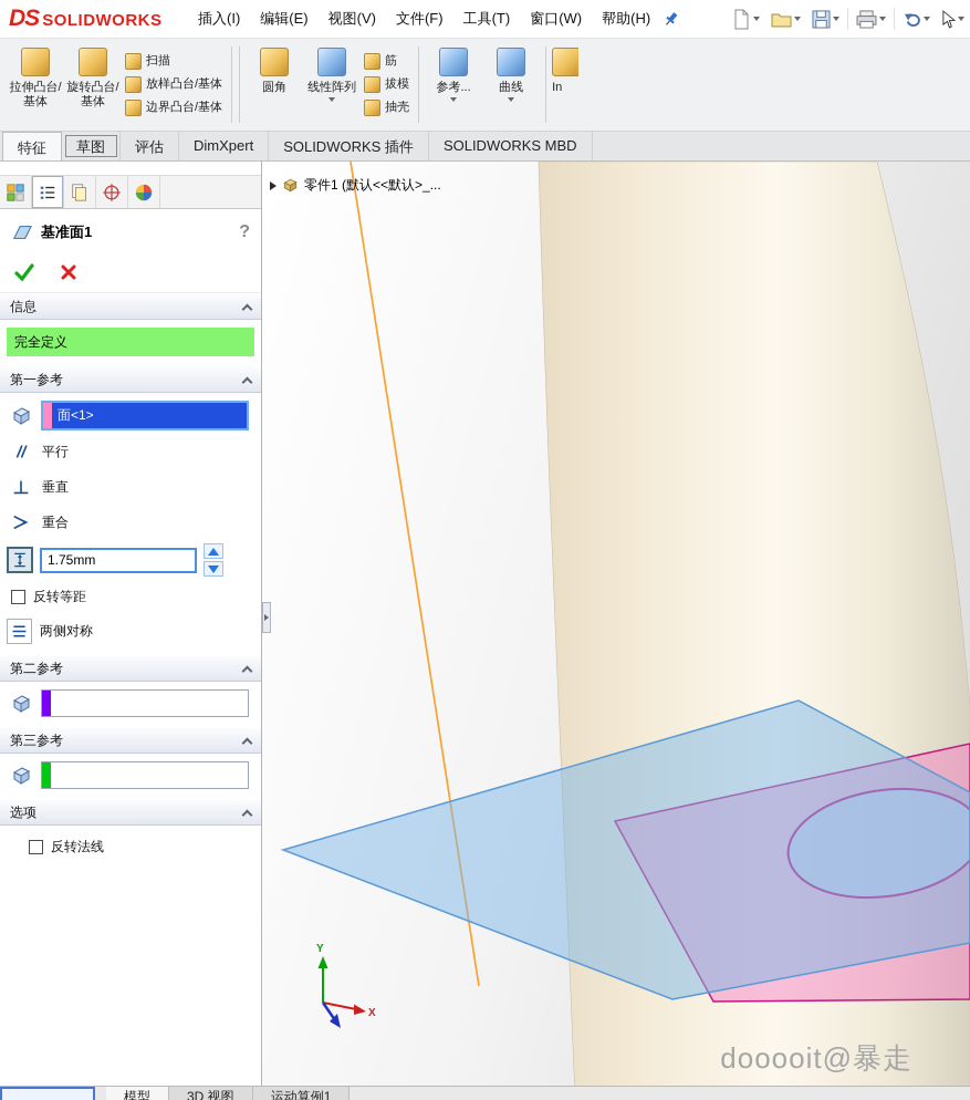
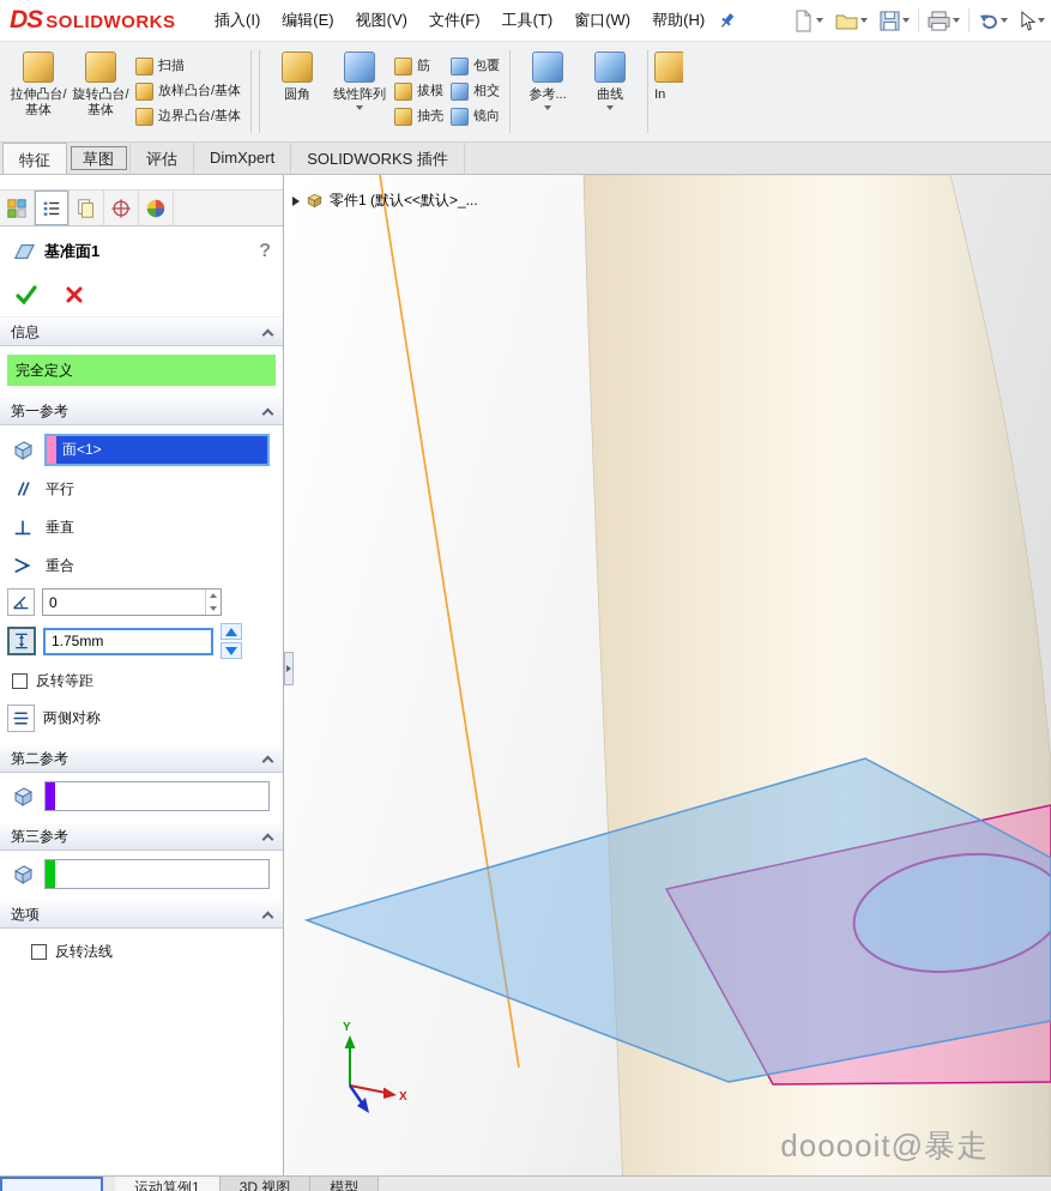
  DS
  SOLIDWORKS
  插入(I)
  编辑(E)
  视图(V)
  文件(F)
  工具(T)
  窗口(W)
  帮助(H)
  拉伸凸台/基体
  旋转凸台/基体
  扫描
  放样凸台/基体
  边界凸台/基体
  圆角
  线性阵列
  筋
  拔模
  抽壳
+ 包覆
+ 相交
+ 镜向
  参考...
  曲线
  In
  特征
  草图
  评估
  DimXpert
  SOLIDWORKS 插件
- SOLIDWORKS MBD
  基准面1
  ?
  信息
  完全定义
  第一参考
  面<1>
  平行
  垂直
  重合
+ 0
  1.75mm
  反转等距
  两侧对称
  第二参考
  第三参考
  选项
  反转法线
  Y
  X
  零件1 (默认<<默认>_...
  dooooit@暴走
- 模型
+ 运动算例1
  3D 视图
- 运动算例1
+ 模型
